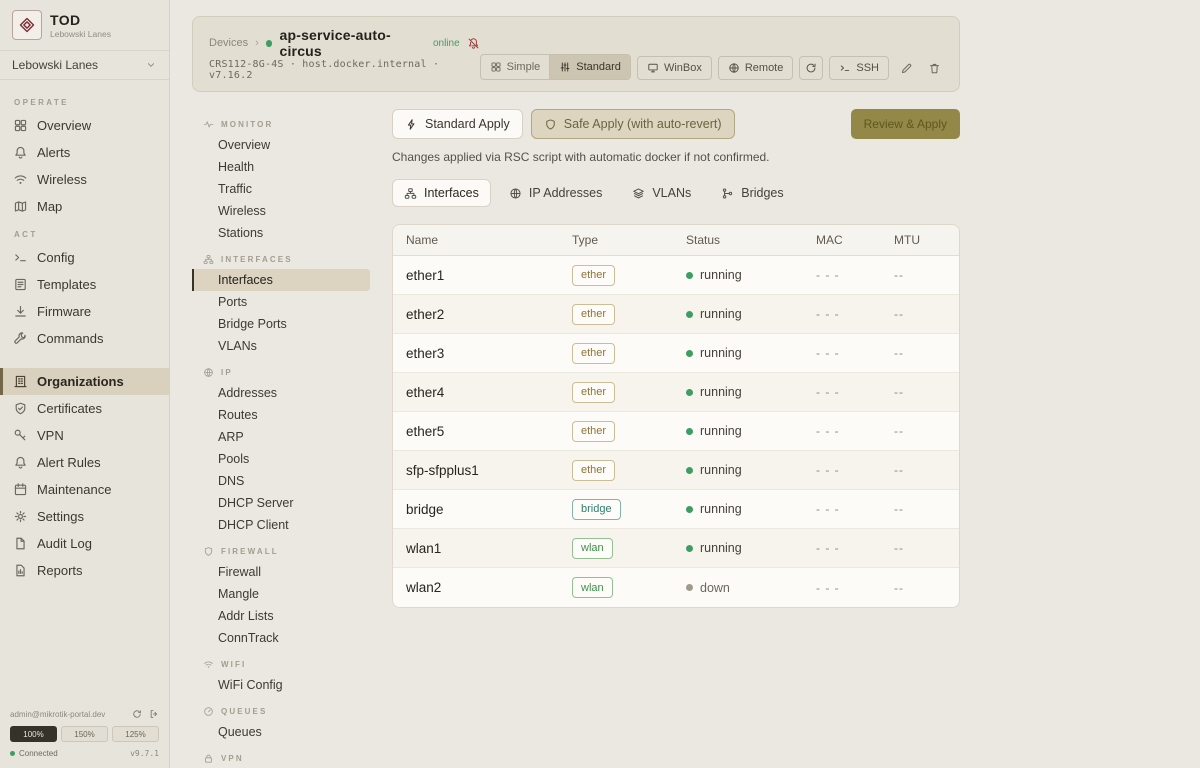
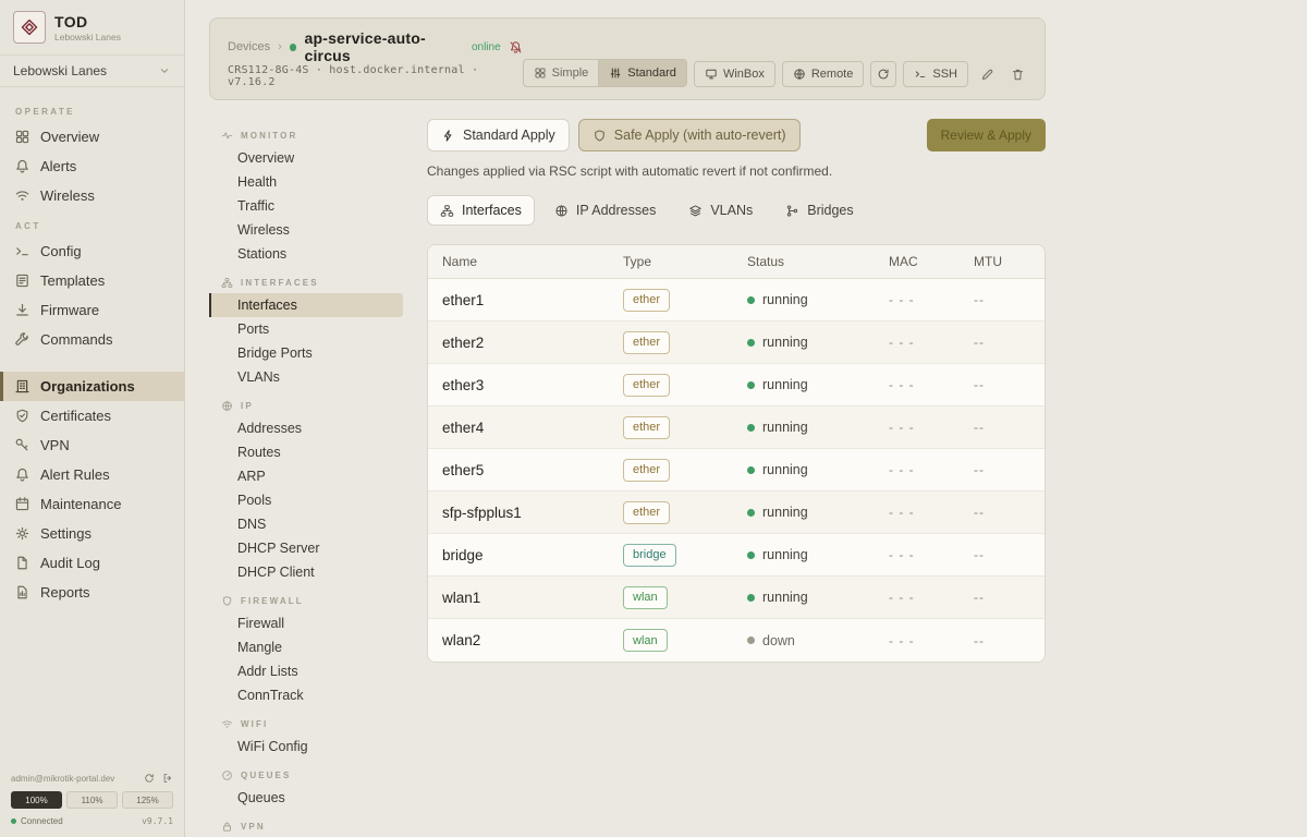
  TOD
  Lebowski Lanes
  Lebowski Lanes
  OPERATE
  Overview
  Alerts
  Wireless
- Map
  ACT
  Config
  Templates
  Firmware
  Commands
  Organizations
  Certificates
  VPN
  Alert Rules
  Maintenance
  Settings
  Audit Log
  Reports
  admin@mikrotik-portal.dev
  100%
- 150%
+ 110%
  125%
  Connected
  v9.7.1
  Devices
  ›
  ap-service-auto-circus
  online
  CRS112-8G-4S · host.docker.internal · v7.16.2
  Simple
  Standard
  WinBox
  Remote
  SSH
  MONITOR
  Overview
  Health
  Traffic
  Wireless
  Stations
  INTERFACES
  Interfaces
  Ports
  Bridge Ports
  VLANs
  IP
  Addresses
  Routes
  ARP
  Pools
  DNS
  DHCP Server
  DHCP Client
  FIREWALL
  Firewall
  Mangle
  Addr Lists
  ConnTrack
  WIFI
  WiFi Config
  QUEUES
  Queues
  VPN
  Standard Apply
  Safe Apply (with auto-revert)
  Review & Apply
- Changes applied via RSC script with automatic docker if not confirmed.
+ Changes applied via RSC script with automatic revert if not confirmed.
  Interfaces
  IP Addresses
  VLANs
  Bridges
  Name
  Type
  Status
  MAC
  MTU
  ether1
  ether
  running
  - - -
  --
  ether2
  ether
  running
  - - -
  --
  ether3
  ether
  running
  - - -
  --
  ether4
  ether
  running
  - - -
  --
  ether5
  ether
  running
  - - -
  --
  sfp-sfpplus1
  ether
  running
  - - -
  --
  bridge
  bridge
  running
  - - -
  --
  wlan1
  wlan
  running
  - - -
  --
  wlan2
  wlan
  down
  - - -
  --
